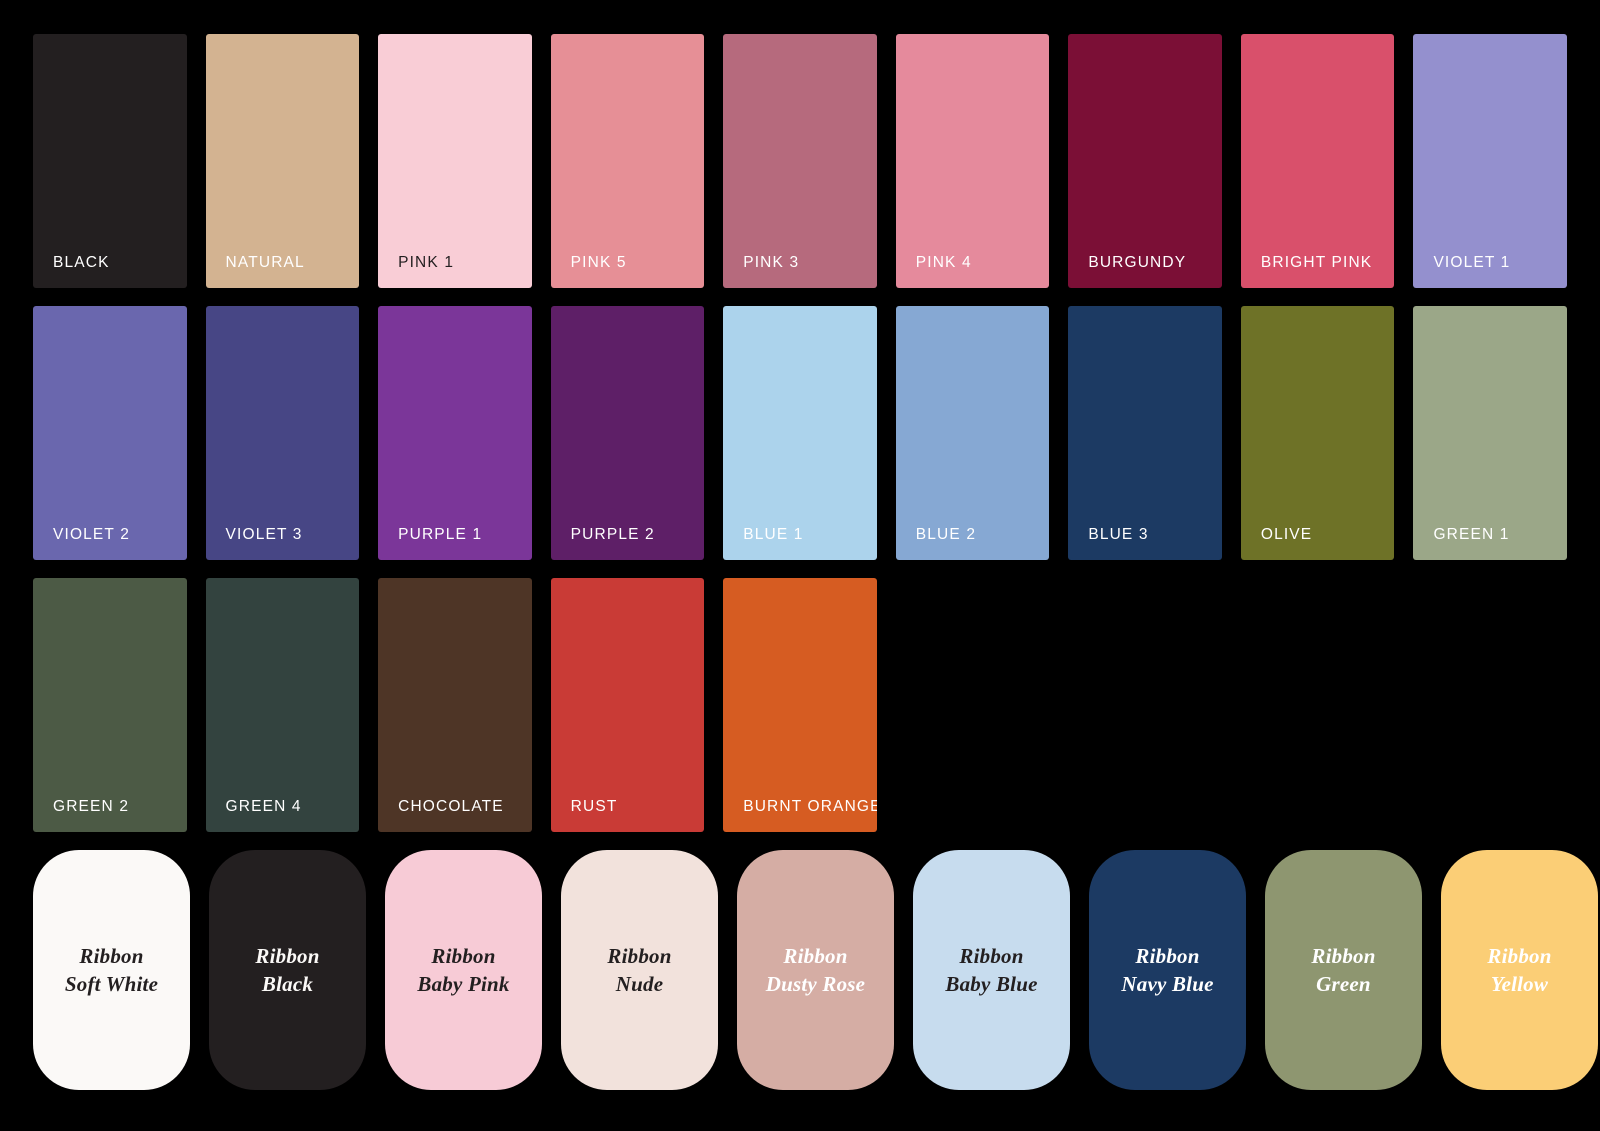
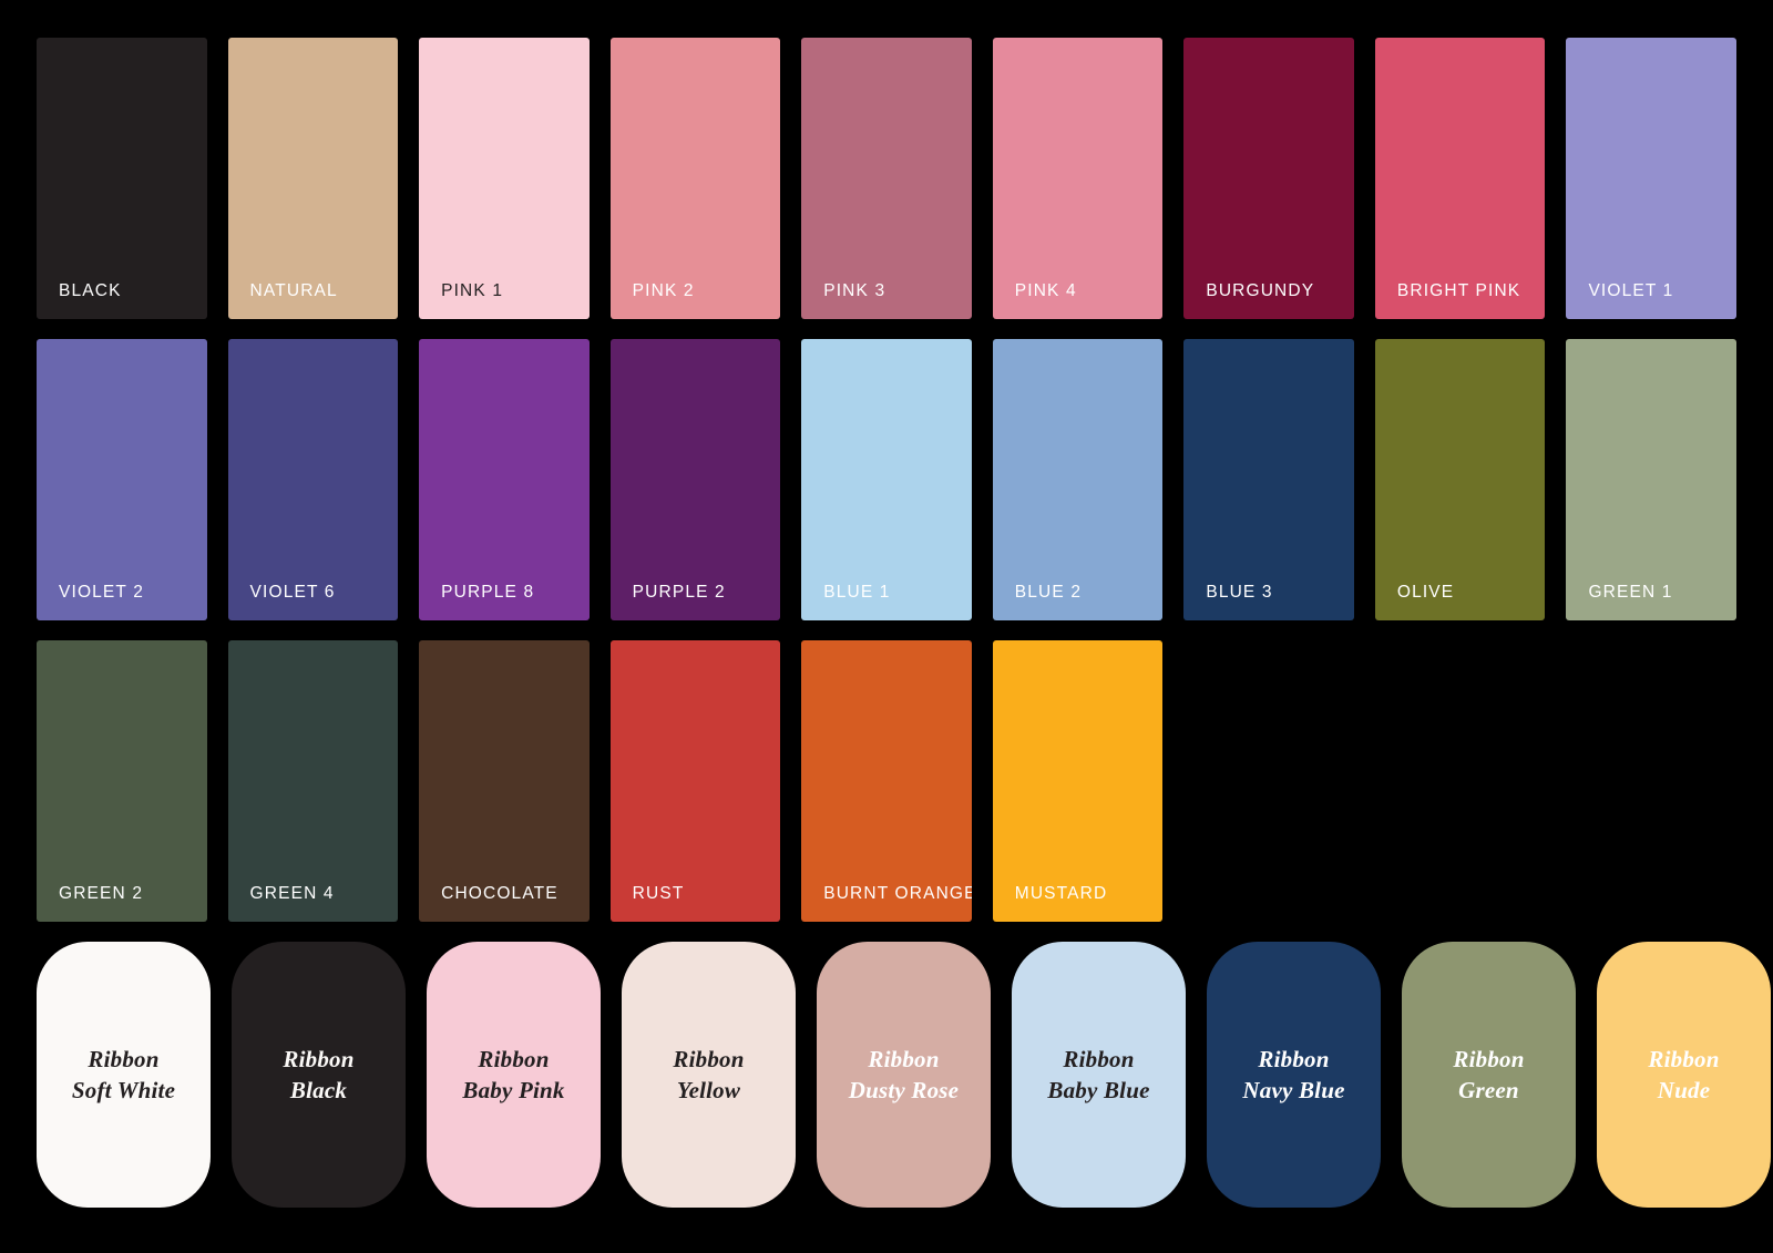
  BLACK
  NATURAL
  PINK 1
- PINK 5
+ PINK 2
  PINK 3
  PINK 4
  BURGUNDY
  BRIGHT PINK
  VIOLET 1
  VIOLET 2
- VIOLET 3
+ VIOLET 6
- PURPLE 1
+ PURPLE 8
  PURPLE 2
  BLUE 1
  BLUE 2
  BLUE 3
  OLIVE
  GREEN 1
  GREEN 2
  GREEN 4
  CHOCOLATE
  RUST
  BURNT ORANGE
+ MUSTARD
  Ribbon
  Soft White
  Ribbon
  Black
  Ribbon
  Baby Pink
  Ribbon
- Nude
+ Yellow
  Ribbon
  Dusty Rose
  Ribbon
  Baby Blue
  Ribbon
  Navy Blue
  Ribbon
  Green
  Ribbon
- Yellow
+ Nude
